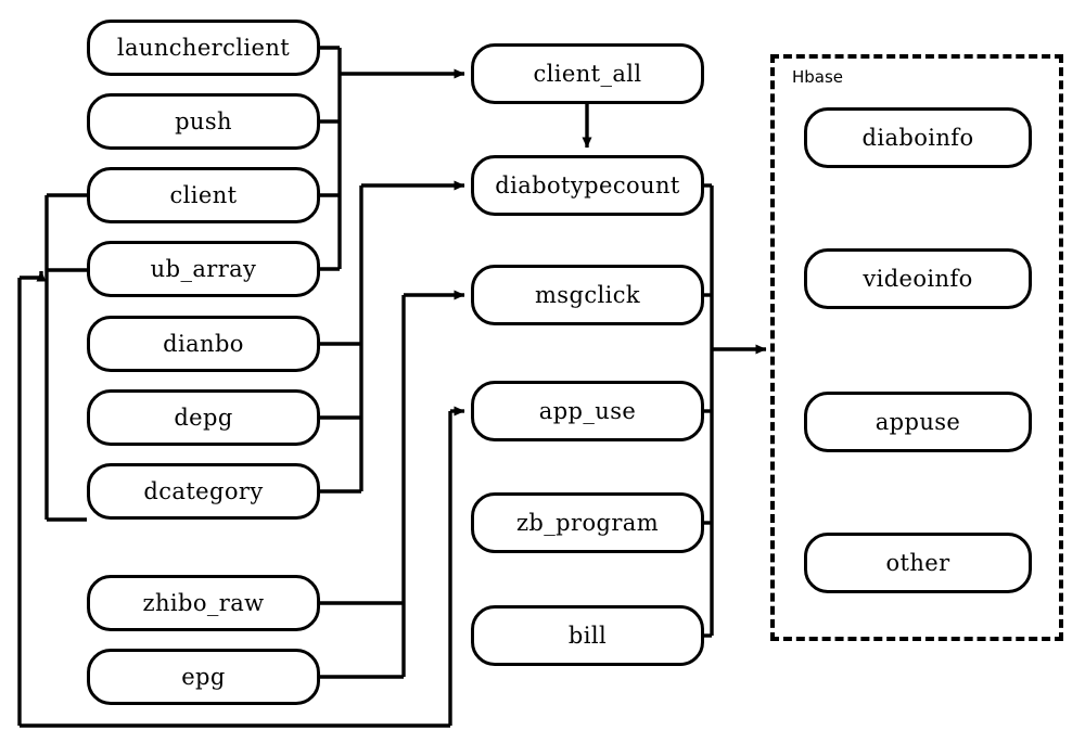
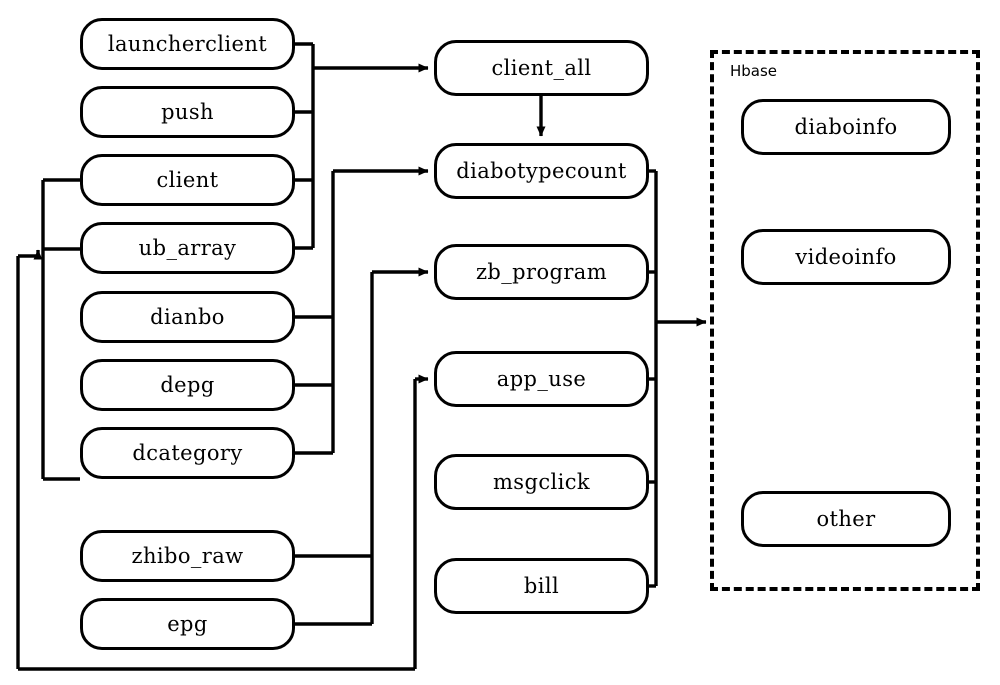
  Hbase
  launcherclient
  push
  client
  ub_array
  dianbo
  depg
  dcategory
  zhibo_raw
  epg
  client_all
  diabotypecount
- msgclick
+ zb_program
  app_use
- zb_program
+ msgclick
  bill
  diaboinfo
  videoinfo
- appuse
  other
